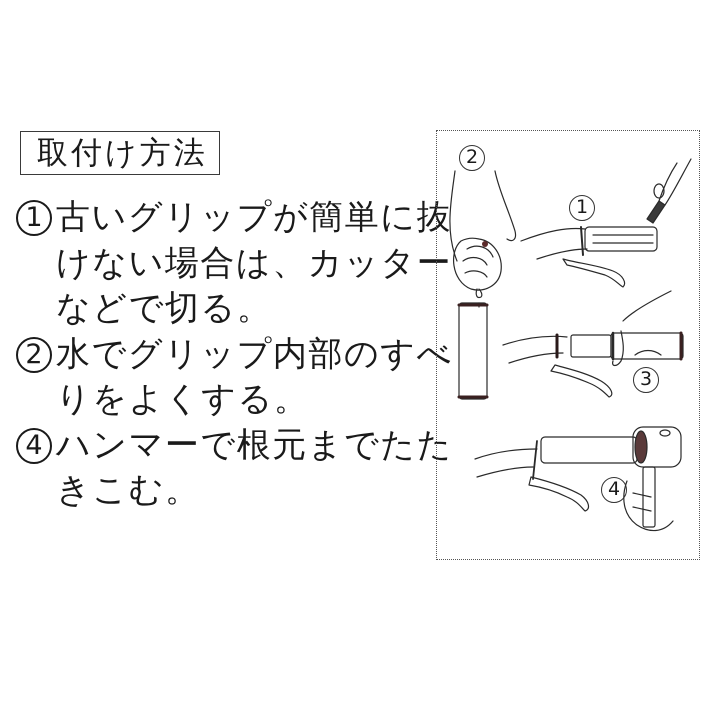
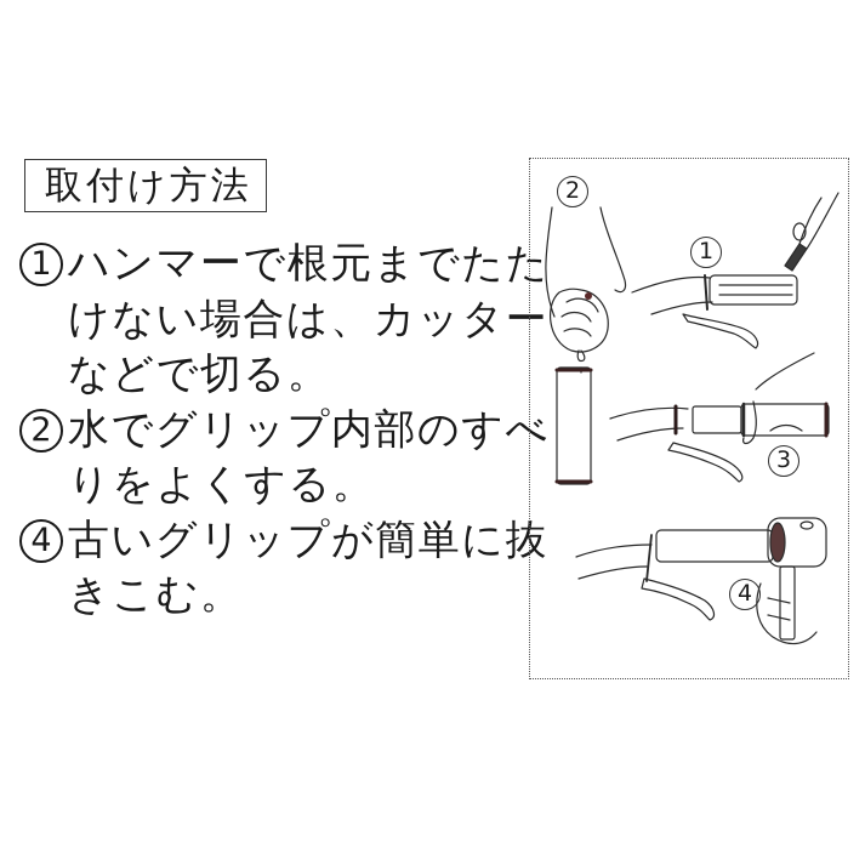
  取付け方法
- 1 古いグリップが簡単に抜
+ 1 ハンマーで根元までたた
  けない場合は、カッター
  などで切る。
  2 水でグリップ内部のすべ
  りをよくする。
- 4 ハンマーで根元までたた
+ 4 古いグリップが簡単に抜
  きこむ。
  2
  1
  3
  4
